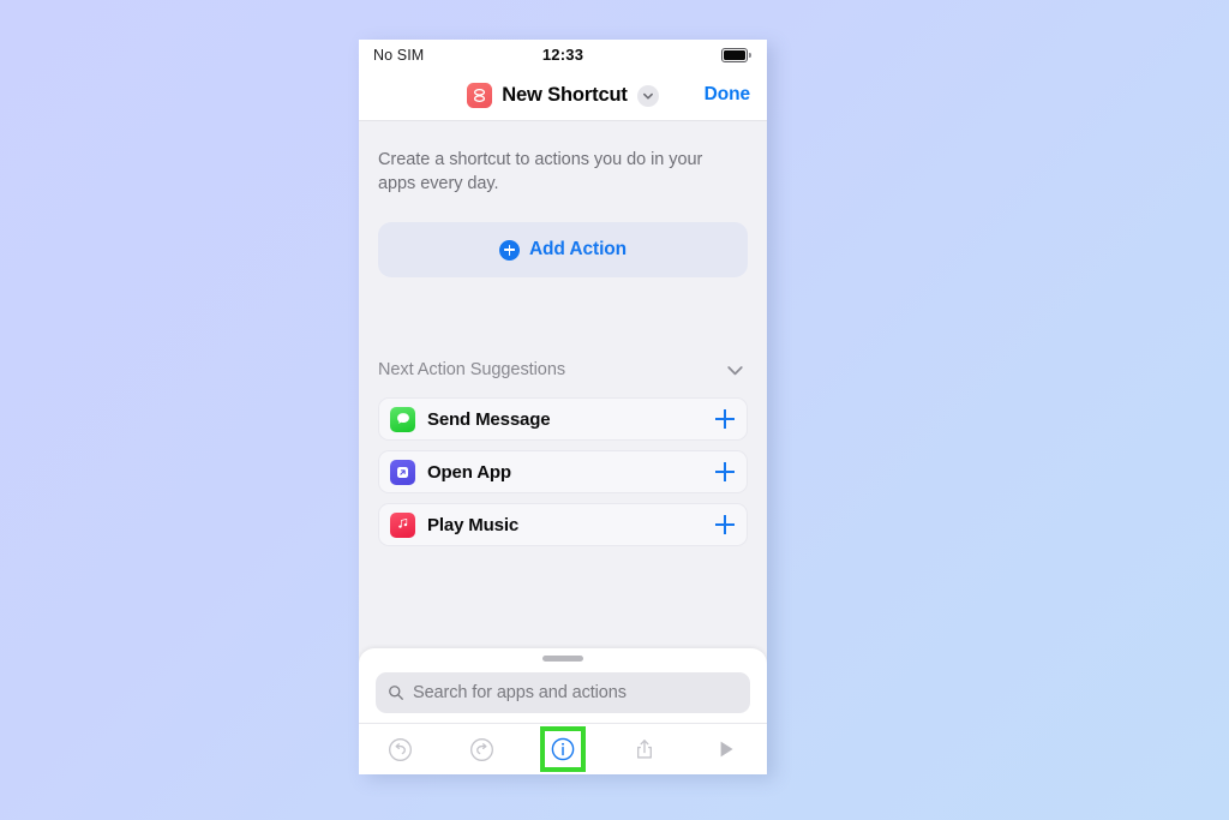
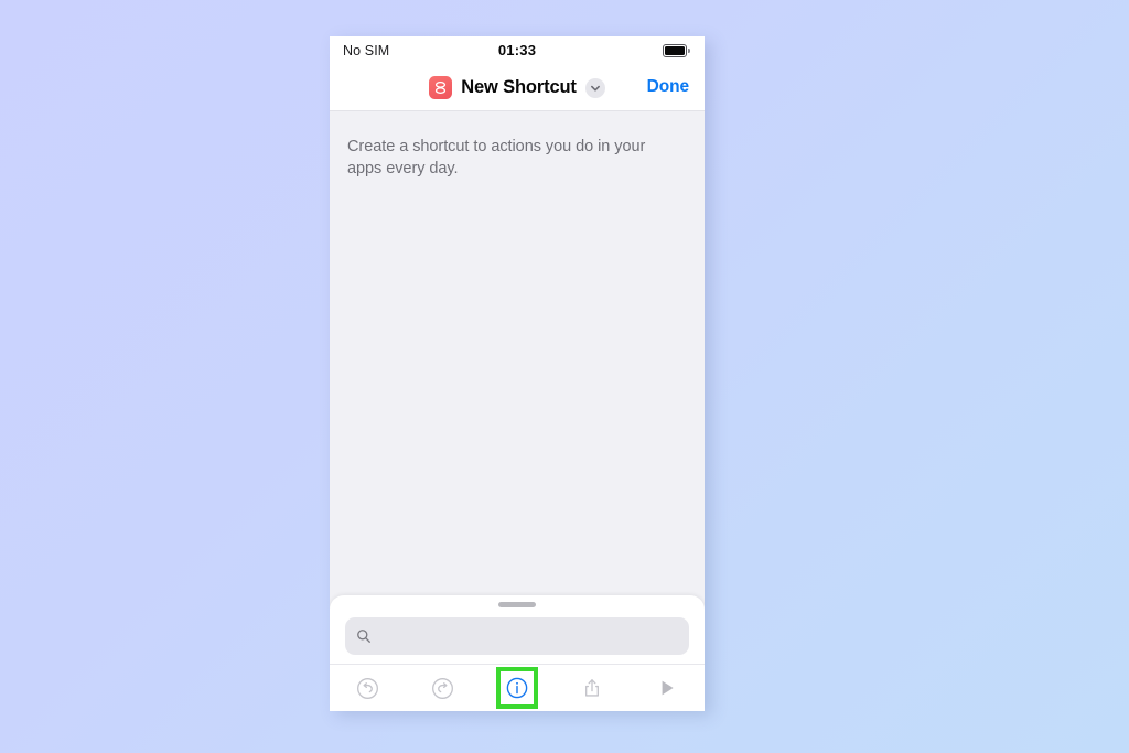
  No SIM
- 12:33
+ 01:33
  New Shortcut
  Done
  Create a shortcut to actions you do in your apps every day.
- Add Action
- Next Action Suggestions
- Send Message
- Open App
- Play Music
- Search for apps and actions
